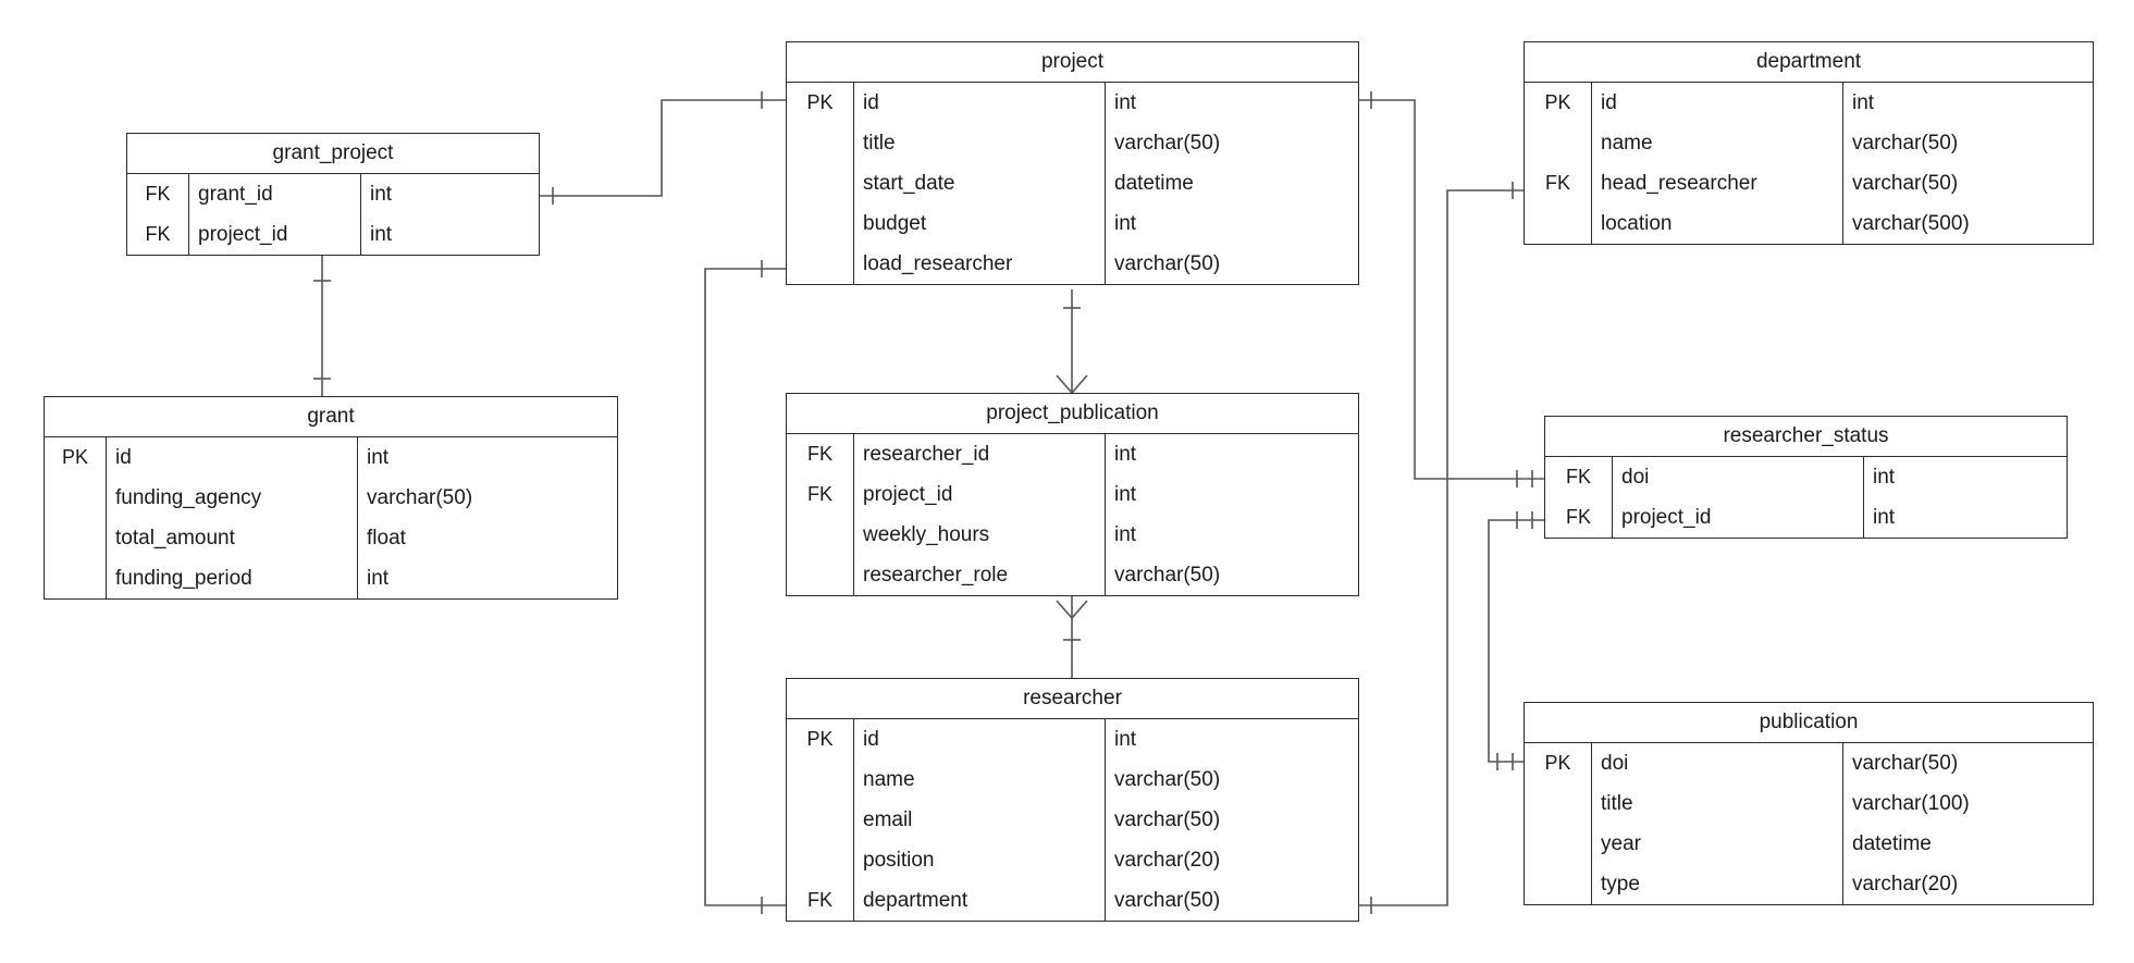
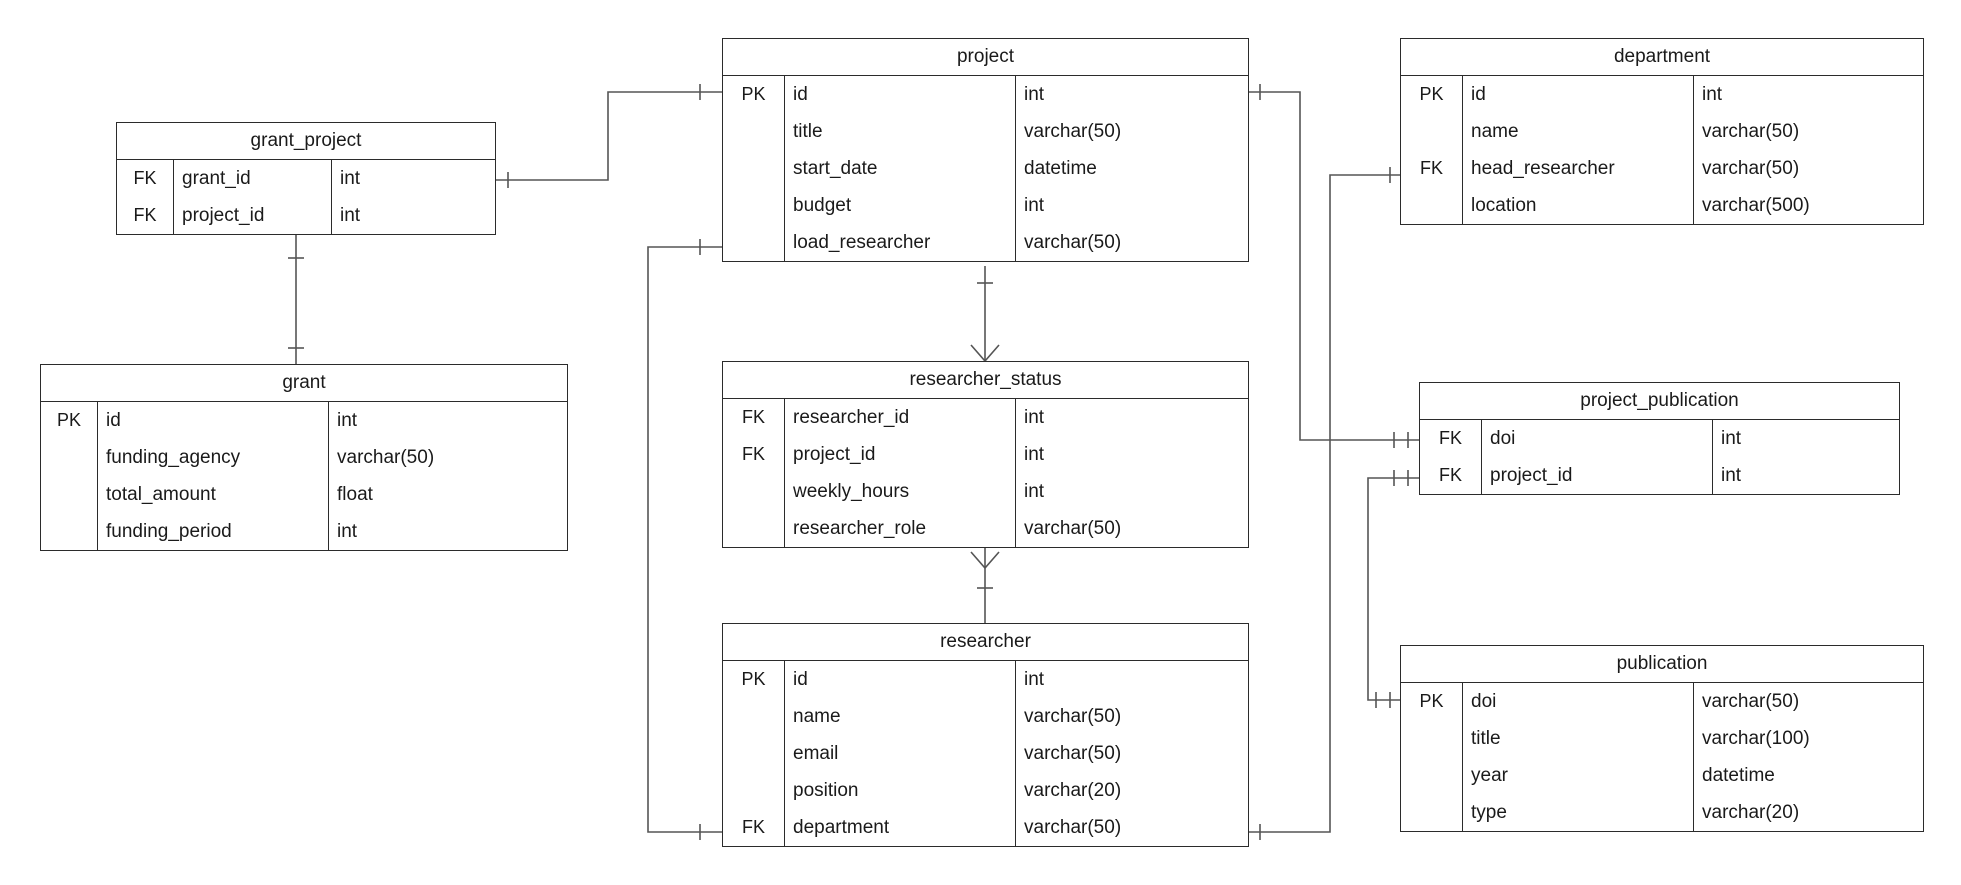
  grant_project
  FK
  grant_id
  int
  FK
  project_id
  int
  grant
  PK
  id
  int
  funding_agency
  varchar(50)
  total_amount
  float
  funding_period
  int
  project
  PK
  id
  int
  title
  varchar(50)
  start_date
  datetime
  budget
  int
  load_researcher
  varchar(50)
- project_publication
+ researcher_status
  FK
  researcher_id
  int
  FK
  project_id
  int
  weekly_hours
  int
  researcher_role
  varchar(50)
  researcher
  PK
  id
  int
  name
  varchar(50)
  email
  varchar(50)
  position
  varchar(20)
  FK
  department
  varchar(50)
  department
  PK
  id
  int
  name
  varchar(50)
  FK
  head_researcher
  varchar(50)
  location
  varchar(500)
- researcher_status
+ project_publication
  FK
  doi
  int
  FK
  project_id
  int
  publication
  PK
  doi
  varchar(50)
  title
  varchar(100)
  year
  datetime
  type
  varchar(20)
